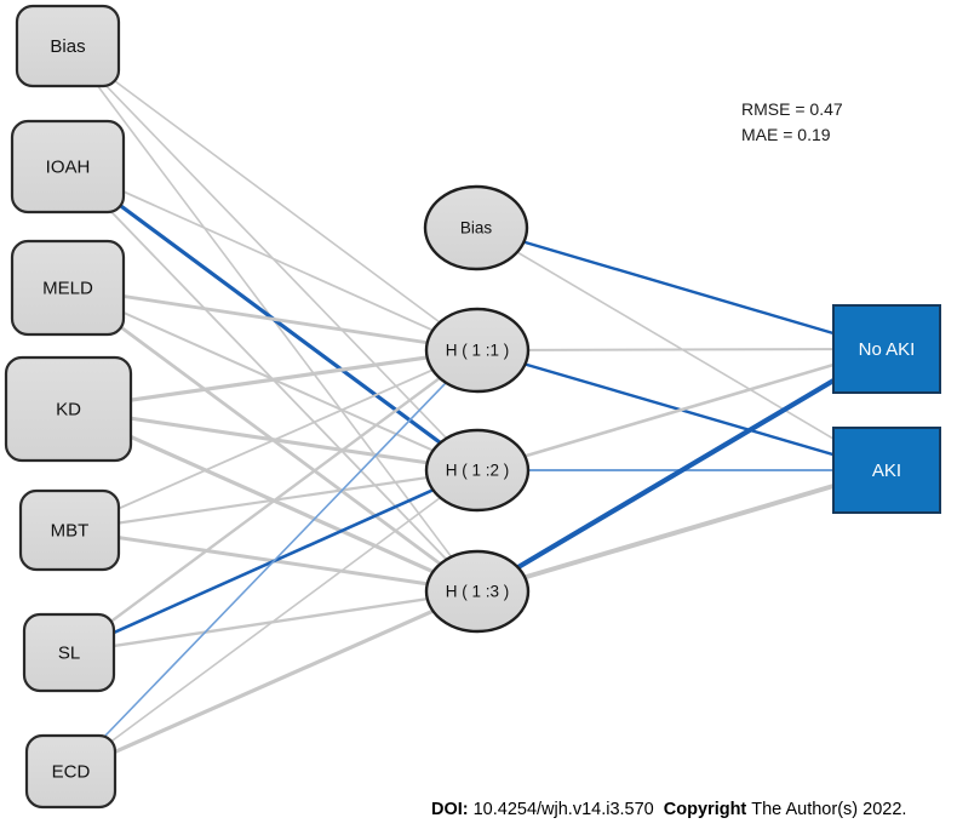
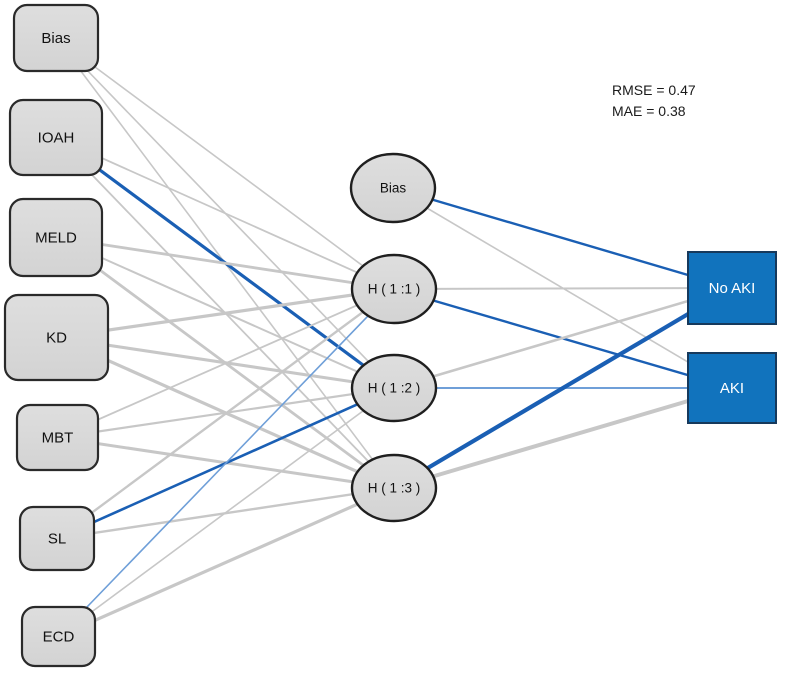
  Bias
  IOAH
  MELD
  KD
  MBT
  SL
  ECD
  Bias
  H ( 1 :1 )
  H ( 1 :2 )
  H ( 1 :3 )
  No AKI
  AKI
  RMSE = 0.47
- MAE = 0.19
+ MAE = 0.38
- DOI: 10.4254/wjh.v14.i3.570 Copyright The Author(s) 2022.
